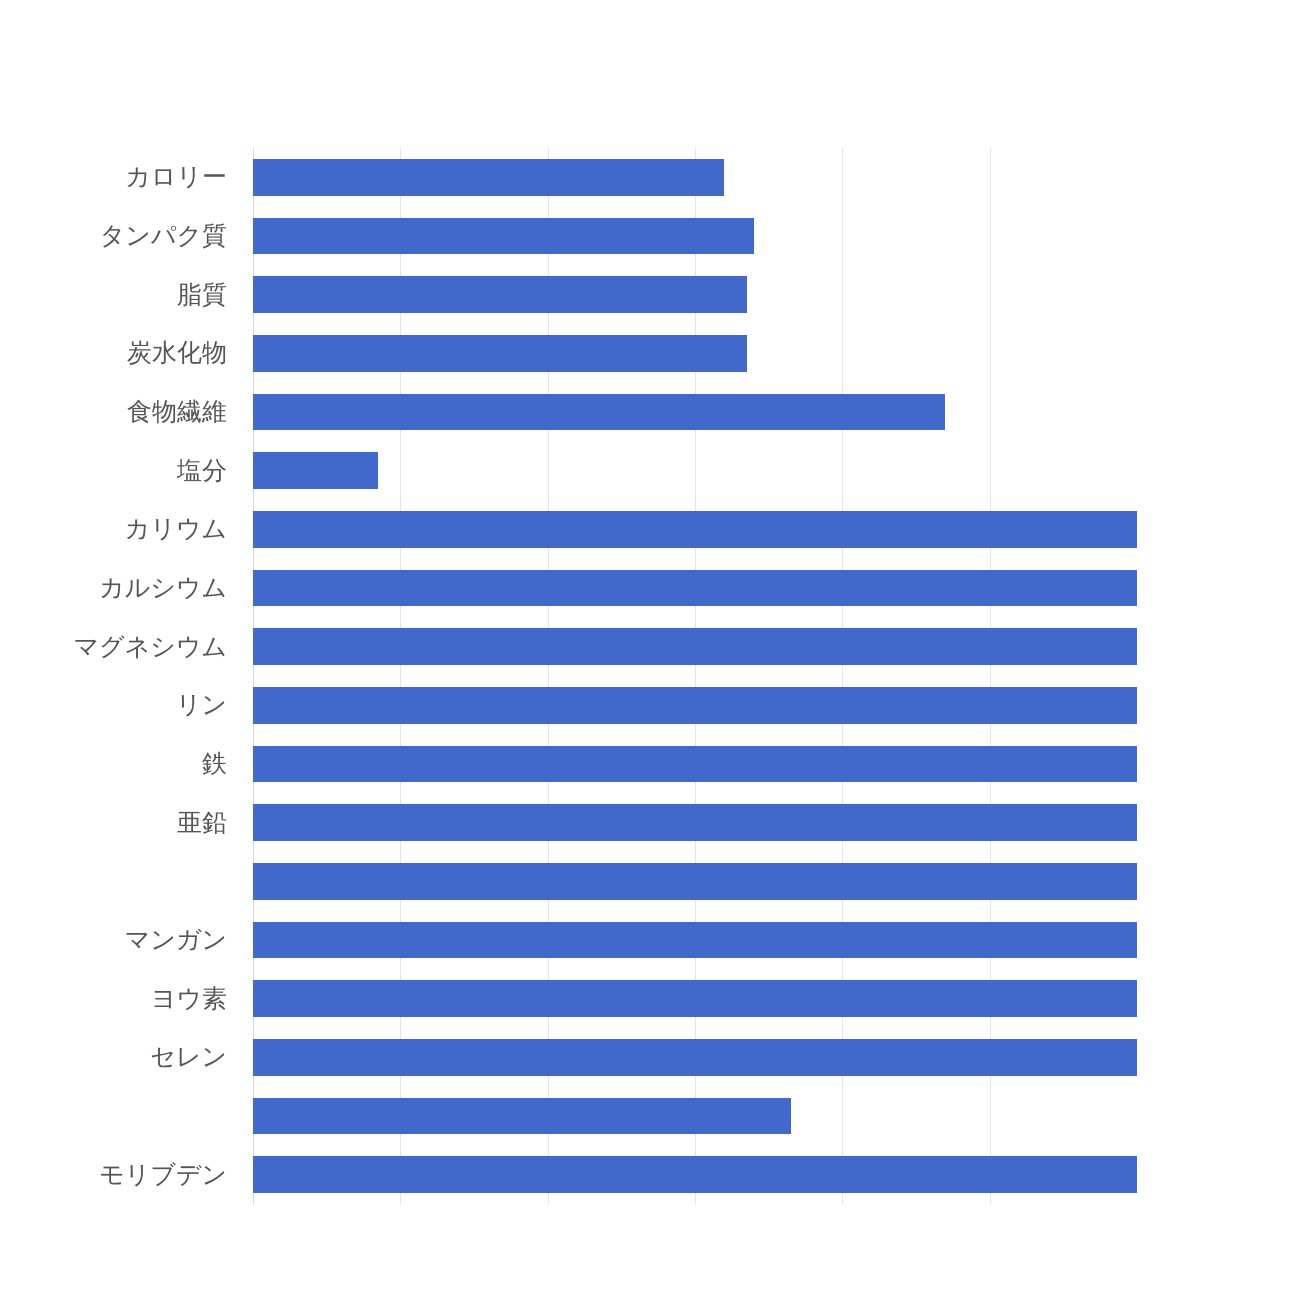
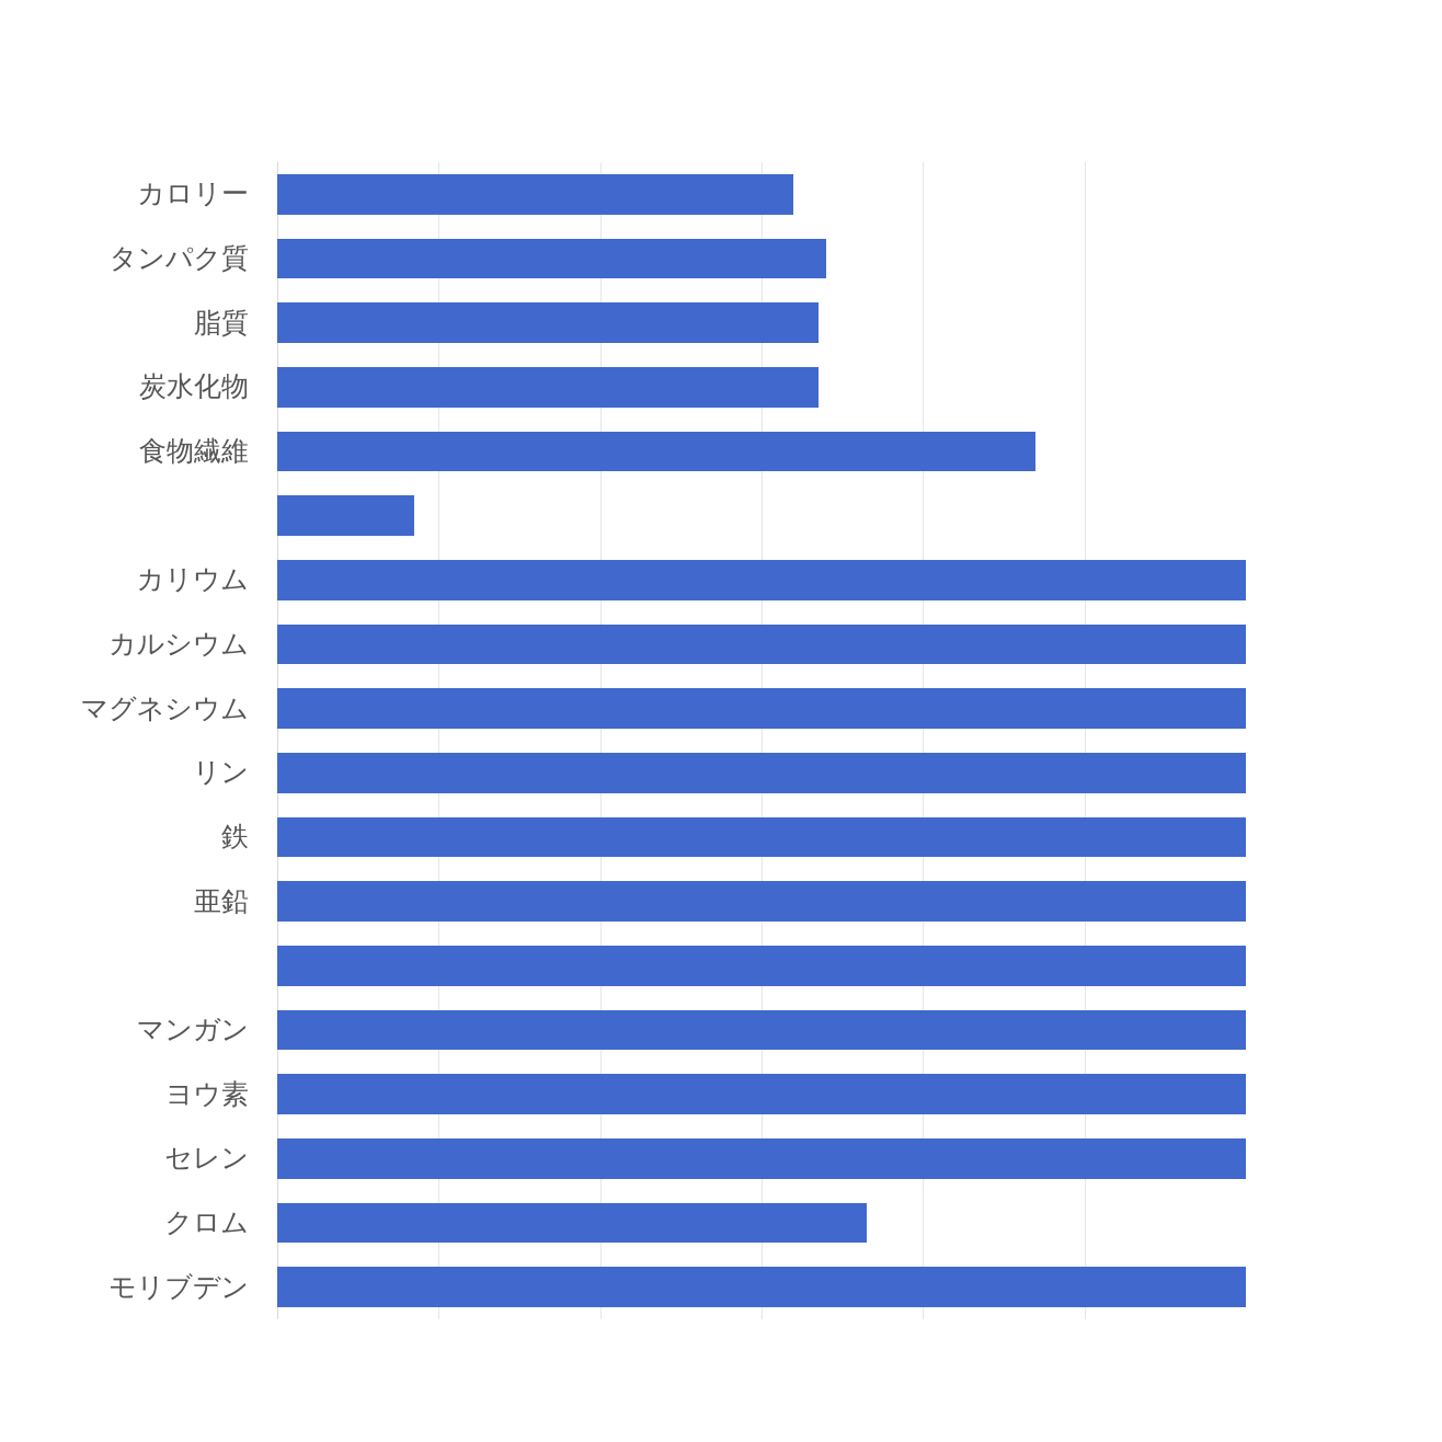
  カロリー
  タンパク質
  脂質
  炭水化物
  食物繊維
- 塩分
  カリウム
  カルシウム
  マグネシウム
  リン
  鉄
  亜鉛
  マンガン
  ヨウ素
  セレン
+ クロム
  モリブデン
